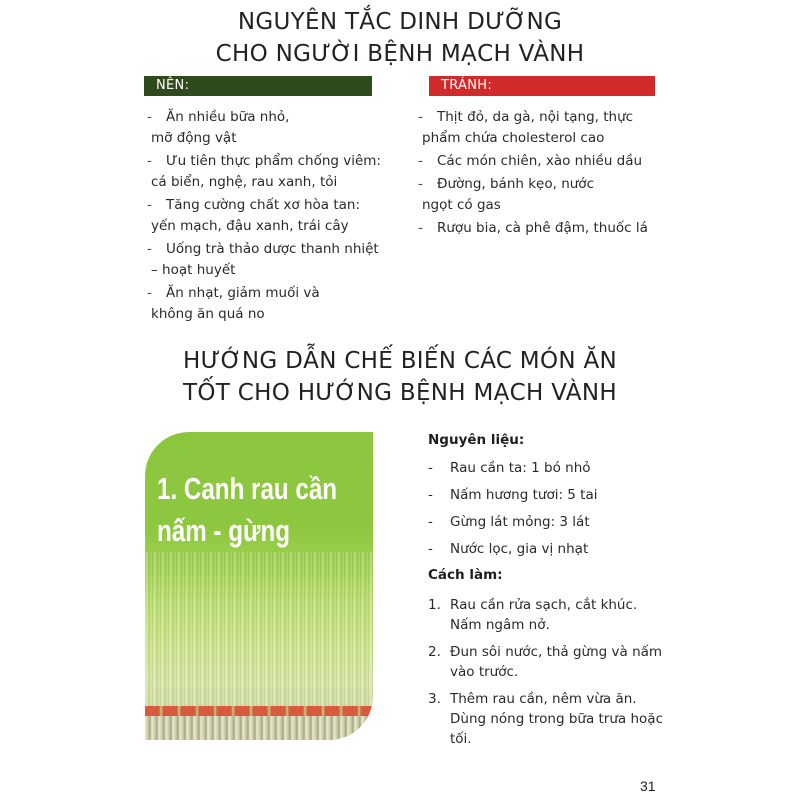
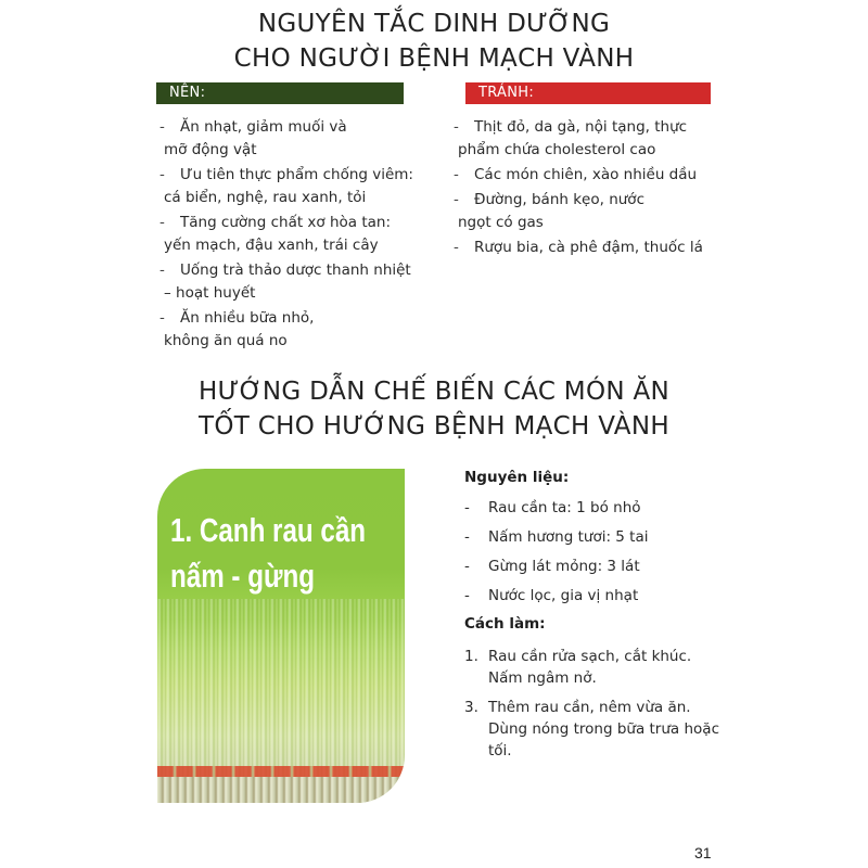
  NGUYÊN TẮC DINH DƯỠNG
  CHO NGƯỜI BỆNH MẠCH VÀNH
  NÊN:
  TRÁNH:
- - Ăn nhiều bữa nhỏ,
+ - Ăn nhạt, giảm muối và
  mỡ động vật
  - Ưu tiên thực phẩm chống viêm:
  cá biển, nghệ, rau xanh, tỏi
  - Tăng cường chất xơ hòa tan:
  yến mạch, đậu xanh, trái cây
  - Uống trà thảo dược thanh nhiệt
  – hoạt huyết
- - Ăn nhạt, giảm muối và
+ - Ăn nhiều bữa nhỏ,
  không ăn quá no
  - Thịt đỏ, da gà, nội tạng, thực
  phẩm chứa cholesterol cao
  - Các món chiên, xào nhiều dầu
  - Đường, bánh kẹo, nước
  ngọt có gas
  - Rượu bia, cà phê đậm, thuốc lá
  HƯỚNG DẪN CHẾ BIẾN CÁC MÓN ĂN
  TỐT CHO HƯỚNG BỆNH MẠCH VÀNH
  1. Canh rau cần
  nấm - gừng
  Nguyên liệu:
  -
  Rau cần ta: 1 bó nhỏ
  -
  Nấm hương tươi: 5 tai
  -
  Gừng lát mỏng: 3 lát
  -
  Nước lọc, gia vị nhạt
  Cách làm:
  1.
  Rau cần rửa sạch, cắt khúc. Nấm ngâm nở.
- 2.
- Đun sôi nước, thả gừng và nấm vào trước.
  3.
  Thêm rau cần, nêm vừa ăn. Dùng nóng trong bữa trưa hoặc tối.
  31
